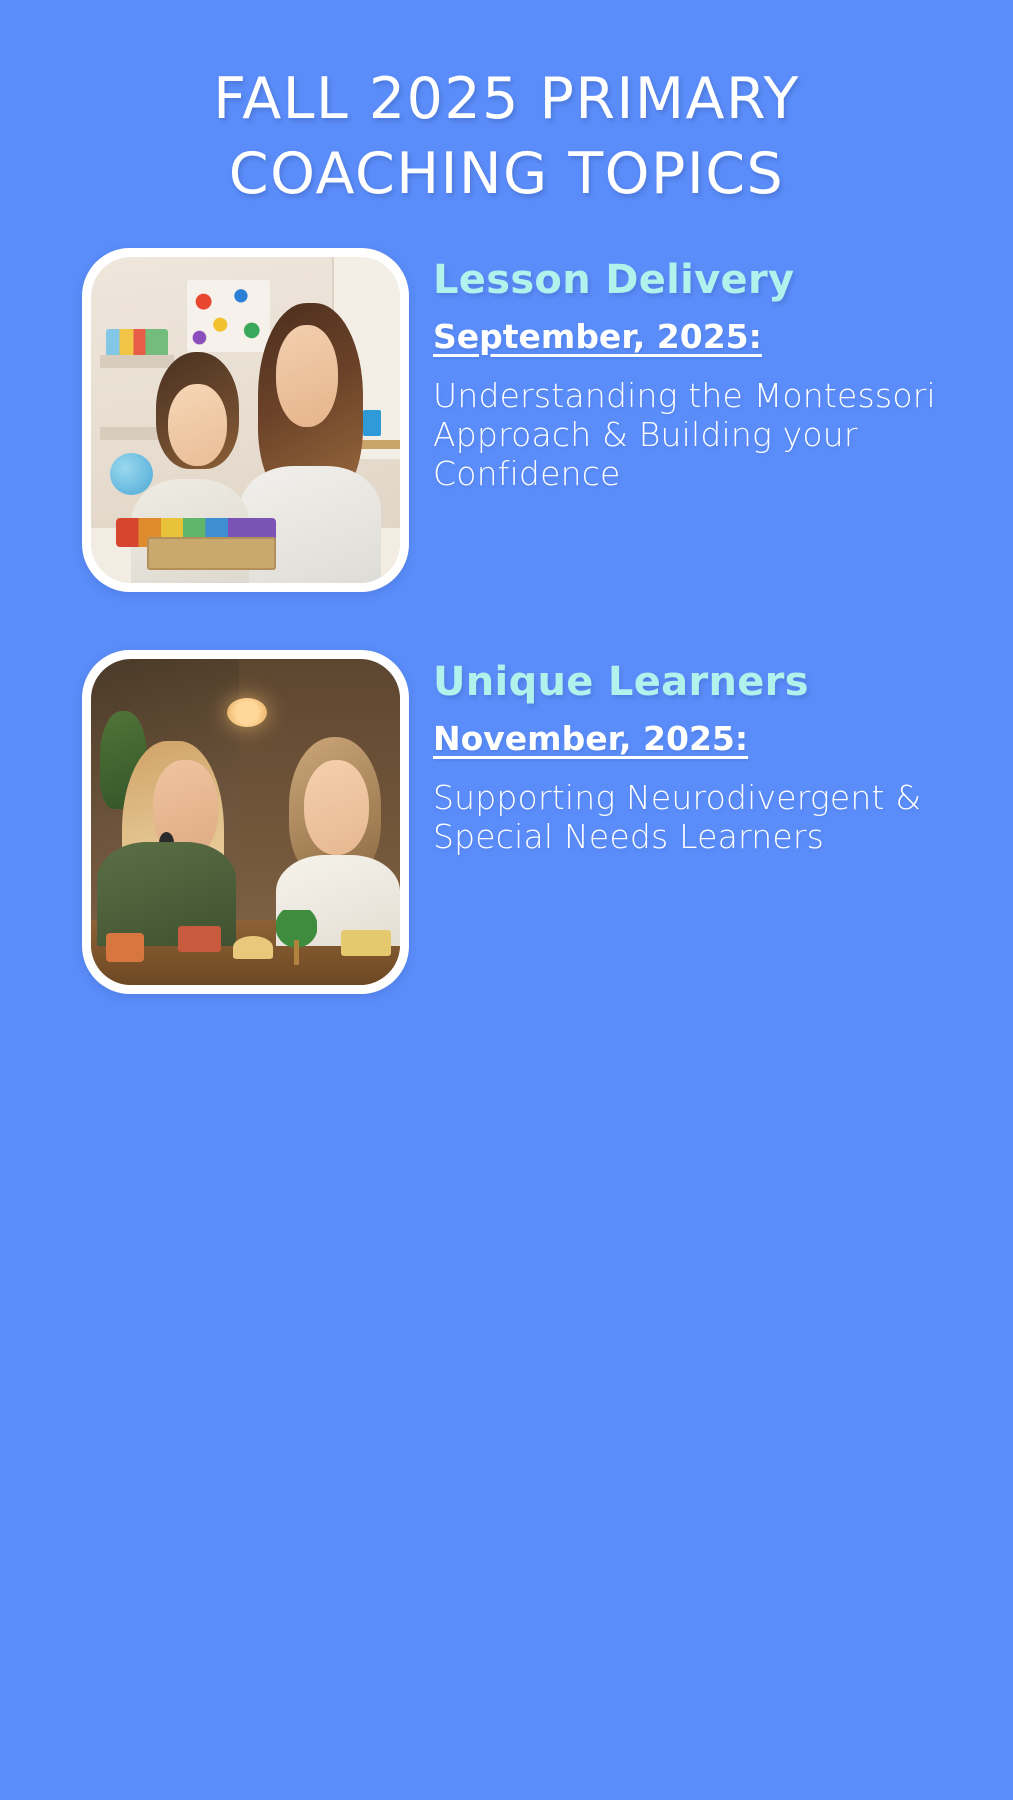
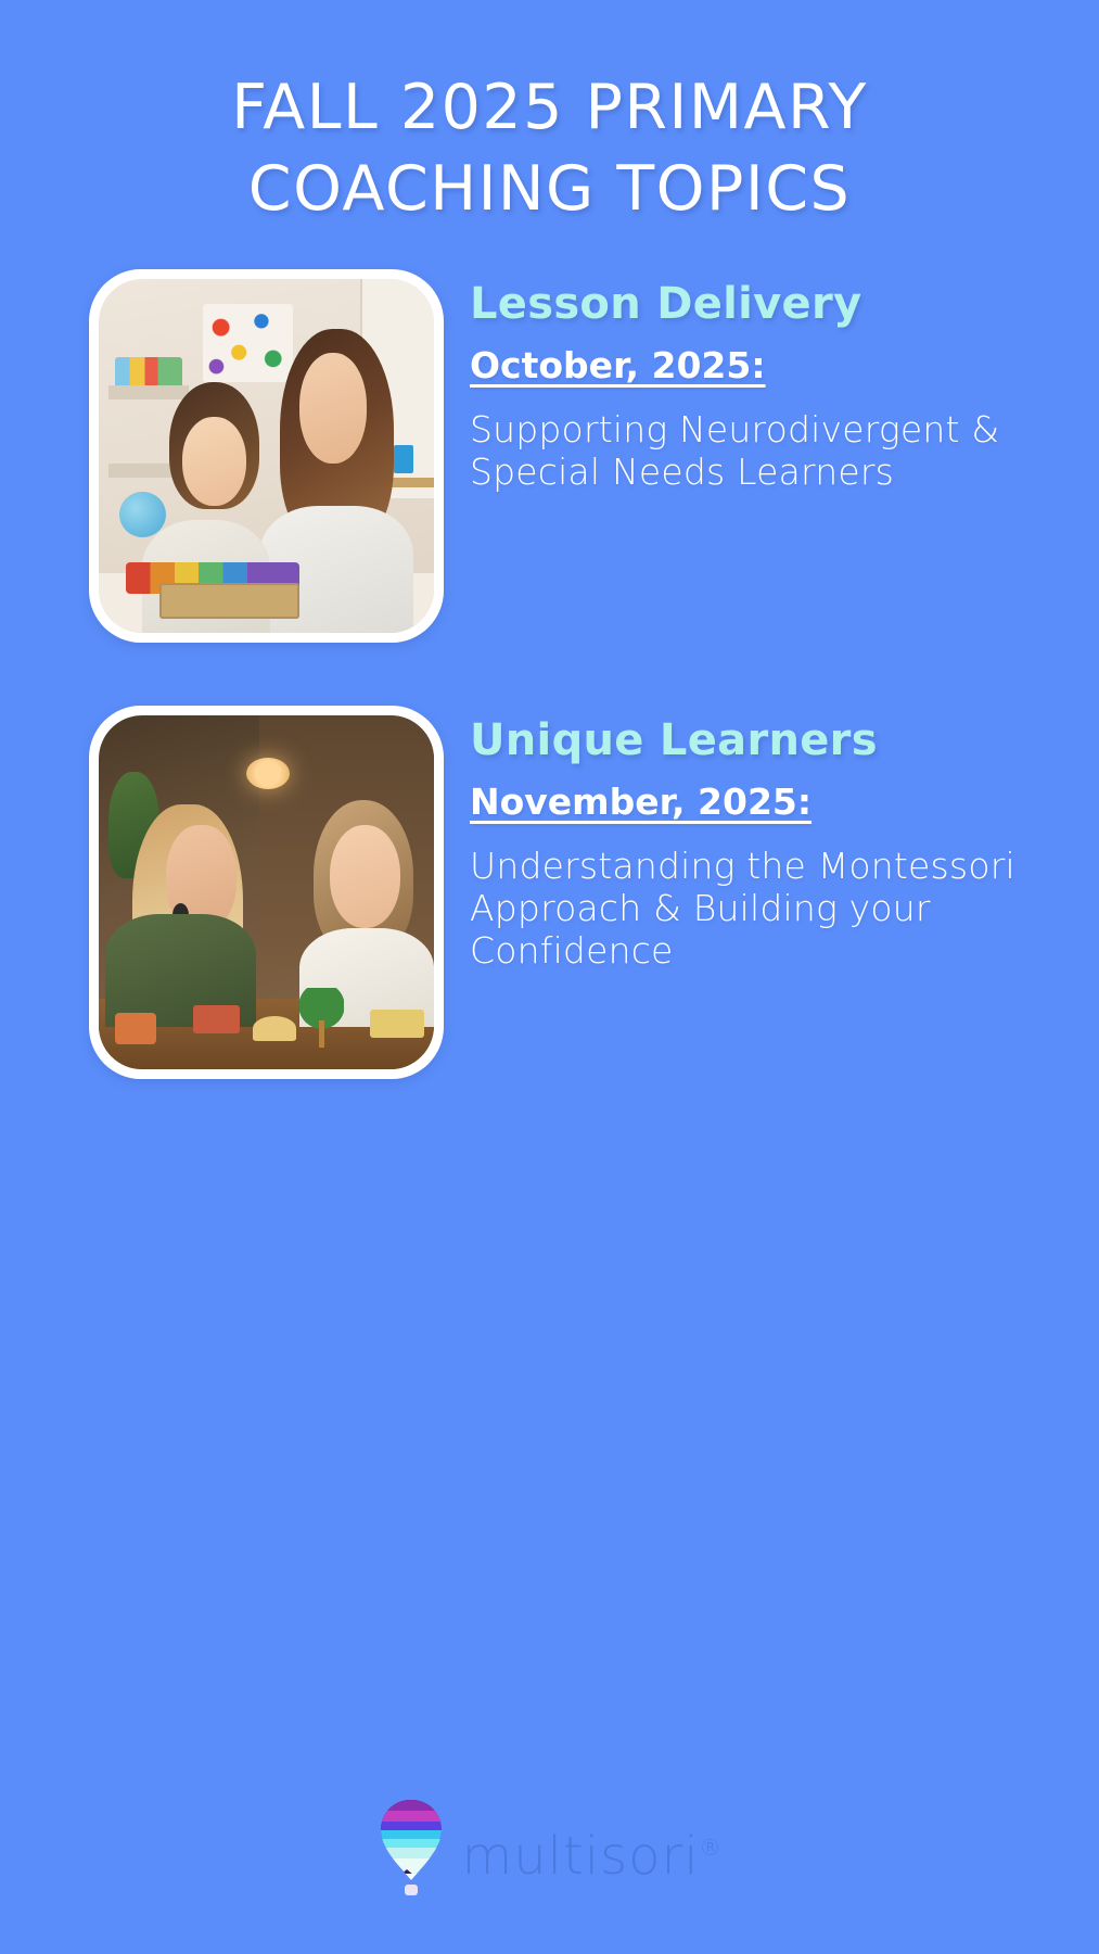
  FALL 2025 PRIMARY
  COACHING TOPICS
  Lesson Delivery
- September, 2025:
+ October, 2025:
- Understanding the Montessori Approach & Building your Confidence
+ Supporting Neurodivergent & Special Needs Learners
  Unique Learners
  November, 2025:
- Supporting Neurodivergent & Special Needs Learners
+ Understanding the Montessori Approach & Building your Confidence
+ multisori®
